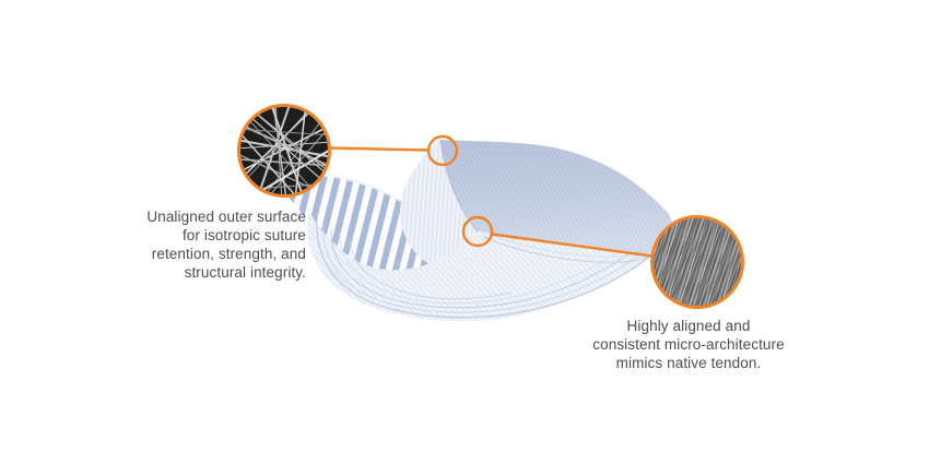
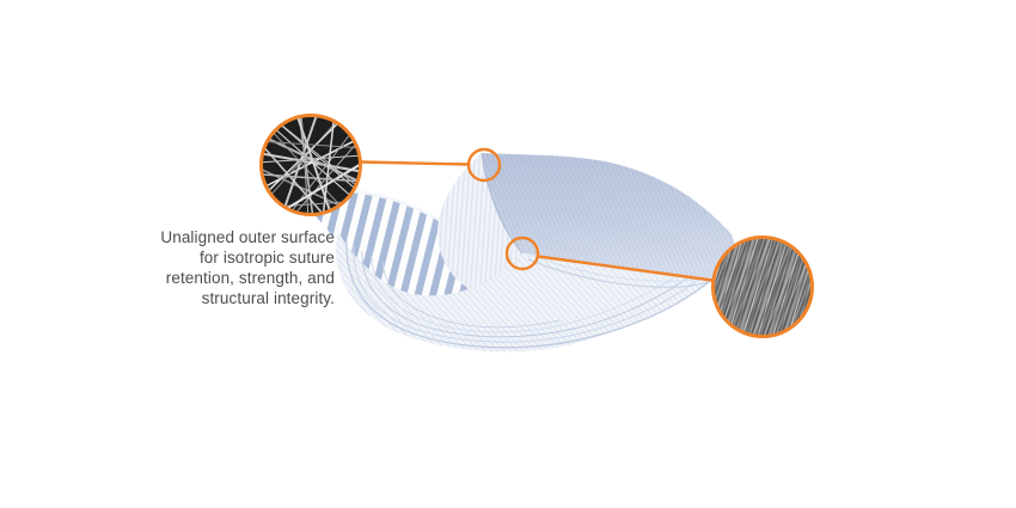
  Unaligned outer surface
  for isotropic suture
  retention, strength, and
  structural integrity.
- Highly aligned and
- consistent micro-architecture
- mimics native tendon.
